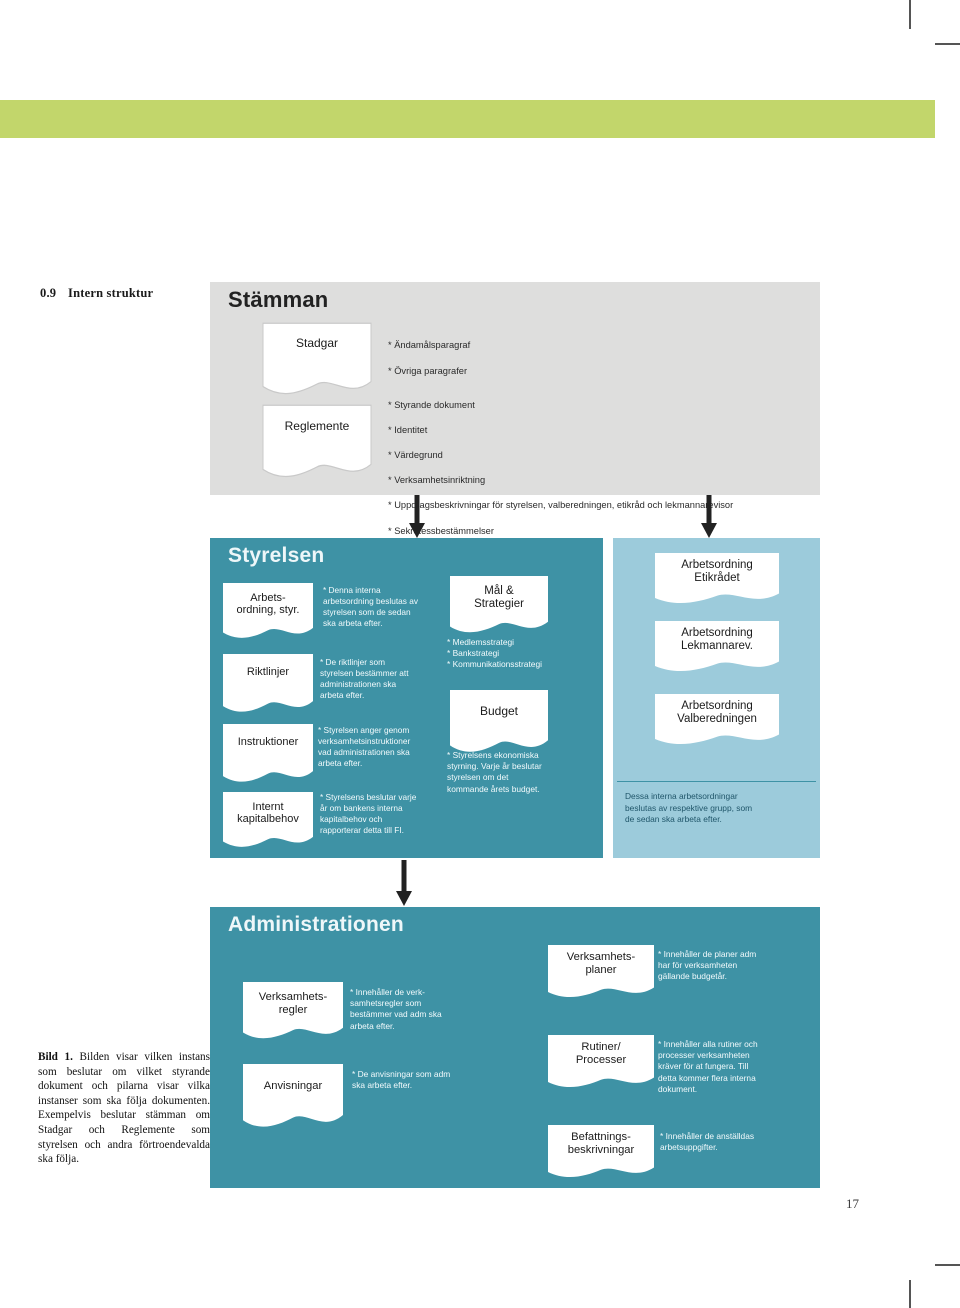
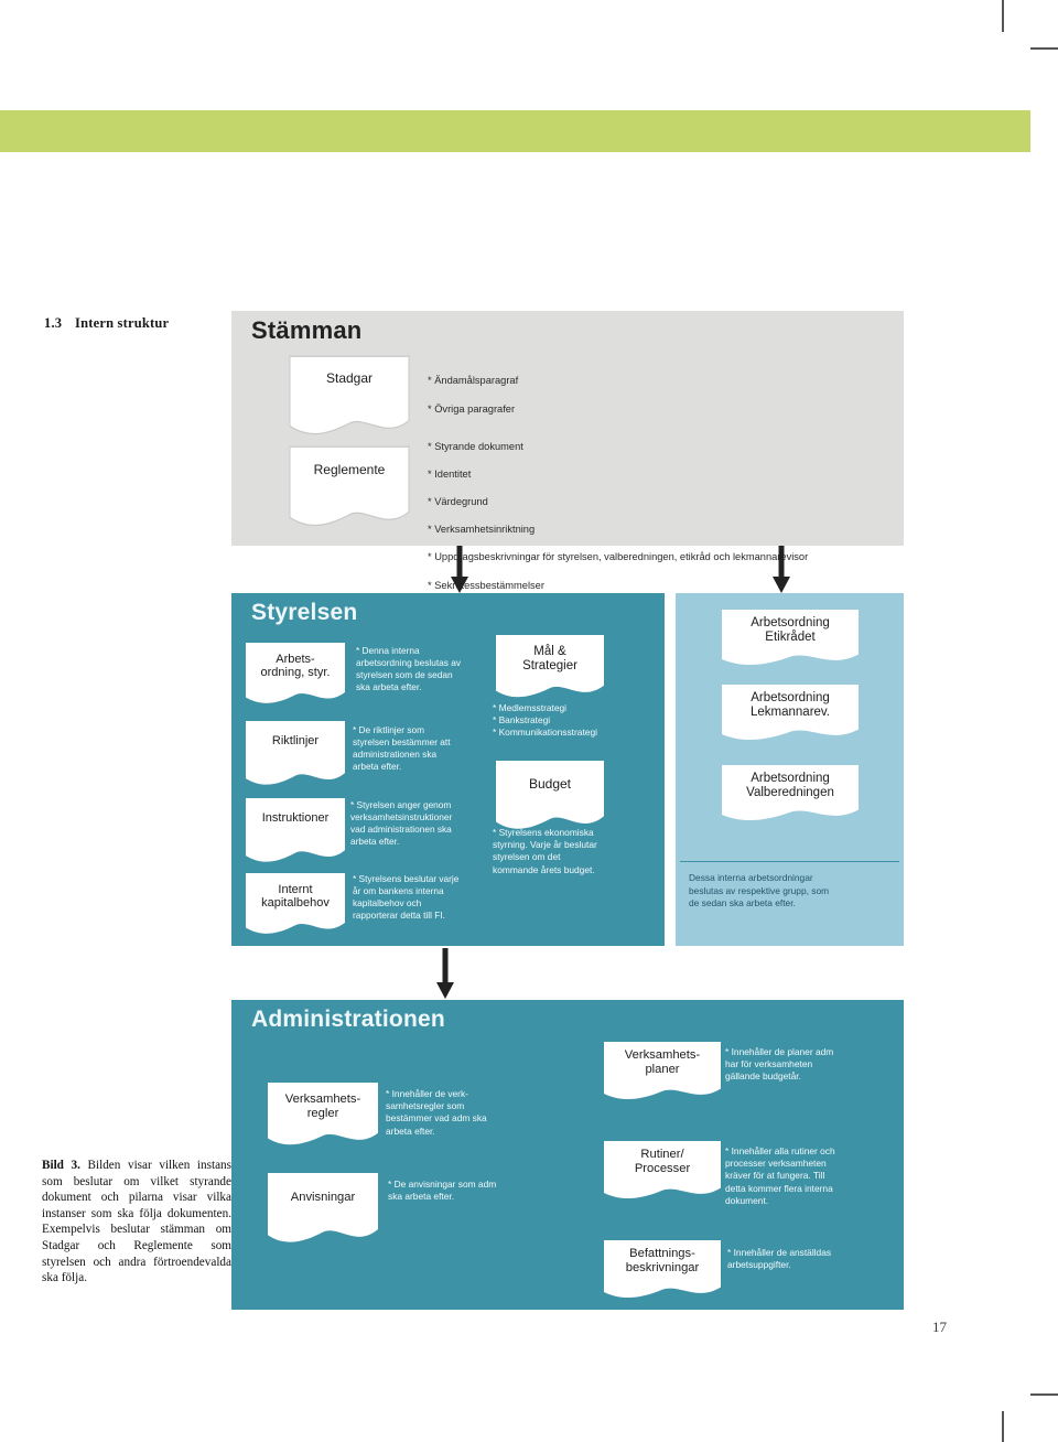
- 0.9 Intern struktur
+ 1.3 Intern struktur
  Stämman
  Stadgar
  * Ändamålsparagraf
  * Övriga paragrafer
  Reglemente
  * Styrande dokument
  * Identitet
  * Värdegrund
  * Verksamhetsinriktning
  * Uppdagsbeskrivningar för styrelsen, valberedningen, etikråd och lekmannavisor
  * Sekressbestämmelser
  Styrelsen
  Arbets-
  ordning, styr.
  * Denna interna
  arbetsordning beslutas av
  styrelsen som de sedan
  ska arbeta efter.
  Riktlinjer
  * De riktlinjer som
  styrelsen bestämmer att
  administrationen ska
  arbeta efter.
  Instruktioner
  * Styrelsen anger genom
  verksamhetsinstruktioner
  vad administrationen ska
  arbeta efter.
  Internt
  kapitalbehov
  * Styrelsens beslutar varje
  år om bankens interna
  kapitalbehov och
  rapporterar detta till FI.
  Mål &
  Strategier
  * Medlemsstrategi
  * Bankstrategi
  * Kommunikationsstrategi
  Budget
  * Styrelsens ekonomiska
  styrning. Varje år beslutar
  styrelsen om det
  kommande årets budget.
  Arbetsordning
  Etikrådet
  Arbetsordning
  Lekmannarev.
  Arbetsordning
  Valberedningen
  Dessa interna arbetsordningar
  beslutas av respektive grupp, som
  de sedan ska arbeta efter.
  Administrationen
  Verksamhets-
  regler
  * Innehåller de verk-
  samhetsregler som
  bestämmer vad adm ska
  arbeta efter.
  Anvisningar
  * De anvisningar som adm
  ska arbeta efter.
  Verksamhets-
  planer
  * Innehåller de planer adm
  har för verksamheten
  gällande budgetår.
  Rutiner/
  Processer
  * Innehåller alla rutiner och
  processer verksamheten
  kräver för at fungera. Till
  detta kommer flera interna
  dokument.
  Befattnings-
  beskrivningar
  * Innehåller de anställdas
  arbetsuppgifter.
- Bild 1. Bilden visar vilken instans som beslutar om vilket styrande dokument och pilarna visar vilka instanser som ska följa dokumenten. Exempelvis beslutar stämman om Stadgar och Reglemente som styrelsen och andra förtroendevalda ska följa.
+ Bild 3. Bilden visar vilken instans som beslutar om vilket styrande dokument och pilarna visar vilka instanser som ska följa dokumenten. Exempelvis beslutar stämman om Stadgar och Reglemente som styrelsen och andra förtroendevalda ska följa.
  17
